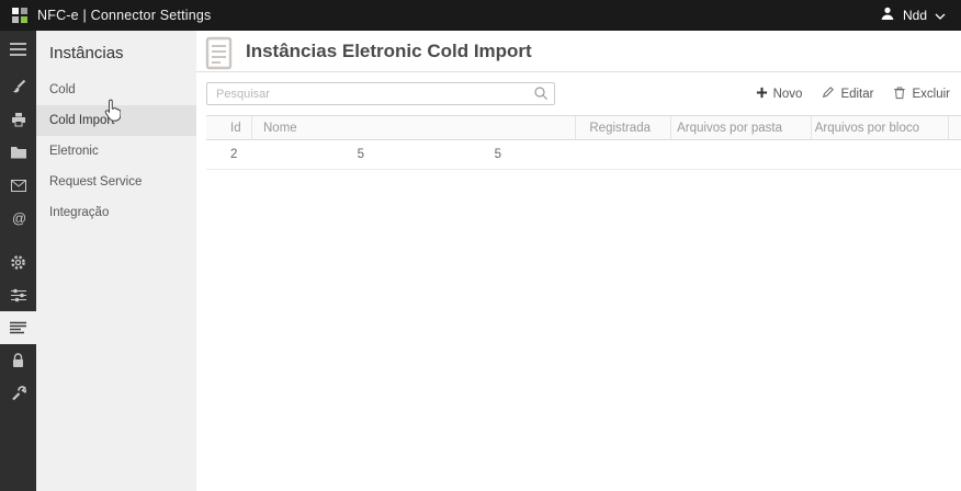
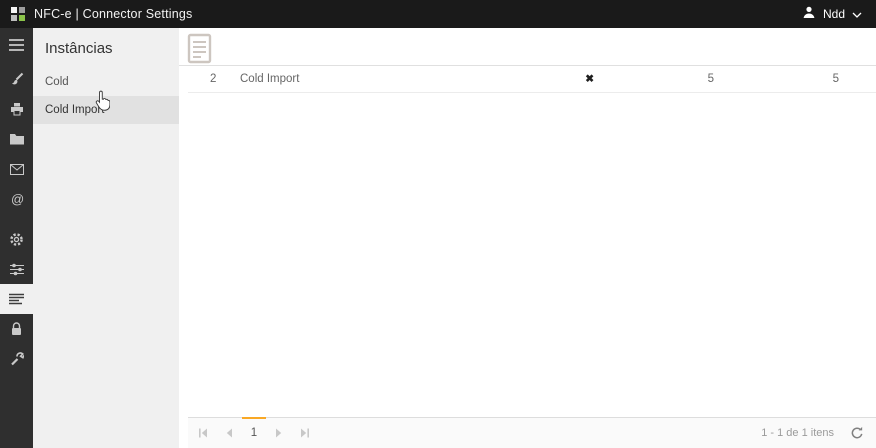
  NFC-e | Connector Settings
  Ndd
  @
  Instâncias
  Cold
  Cold Impor
- Eletronic
- Request Service
- Integração
- Instâncias Eletronic Cold Import
- Pesquisar
- Novo
- Editar
- Excluir
- Id
- Nome
- Registrada
- Arquivos por pasta
- Arquivos por bloco
  2
+ Cold Import
+ ✖
  5
  5
+ 1
+ 1 - 1 de 1 itens
